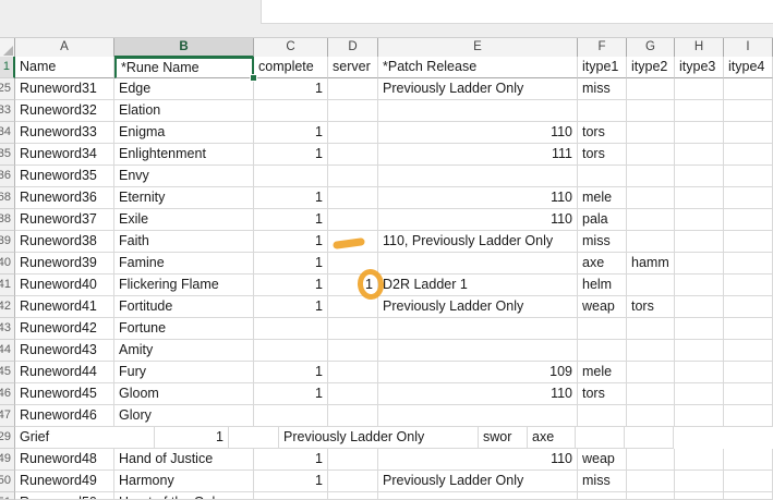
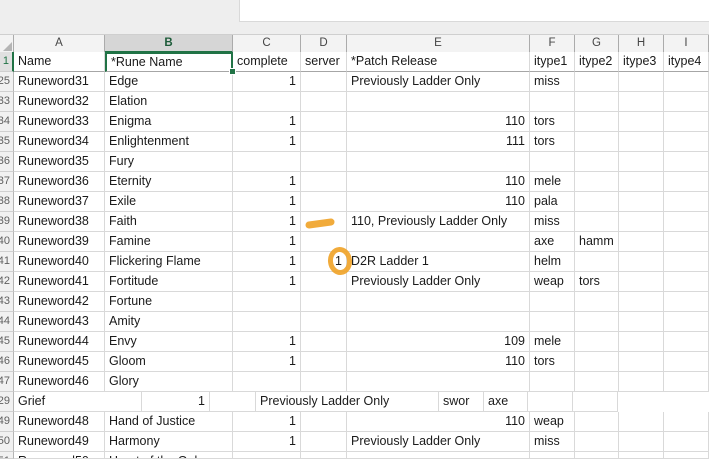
  A
  B
  C
  D
  E
  F
  G
  H
  I
  1
  Name
  *Rune Name
  complete
  server
  *Patch Release
  itype1
  itype2
  itype3
  itype4
  25
  Runeword31
  Edge
  1
  Previously Ladder Only
  miss
  33
  Runeword32
  Elation
  34
  Runeword33
  Enigma
  1
  110
  tors
  35
  Runeword34
  Enlightenment
  1
  111
  tors
  36
  Runeword35
- Envy
+ Fury
- 68
+ 37
  Runeword36
  Eternity
  1
  110
  mele
  38
  Runeword37
  Exile
  1
  110
  pala
  39
  Runeword38
  Faith
  1
  110, Previously Ladder Only
  miss
  40
  Runeword39
  Famine
  1
  axe
  hamm
  41
  Runeword40
  Flickering Flame
  1
  1
  D2R Ladder 1
  helm
  42
  Runeword41
  Fortitude
  1
  Previously Ladder Only
  weap
  tors
  43
  Runeword42
  Fortune
  44
  Runeword43
  Amity
  45
  Runeword44
- Fury
+ Envy
  1
  109
  mele
  46
  Runeword45
  Gloom
  1
  110
  tors
  47
  Runeword46
  Glory
  29
  Grief
  1
  Previously Ladder Only
  swor
  axe
  49
  Runeword48
  Hand of Justice
  1
  110
  weap
  50
  Runeword49
  Harmony
  1
  Previously Ladder Only
  miss
